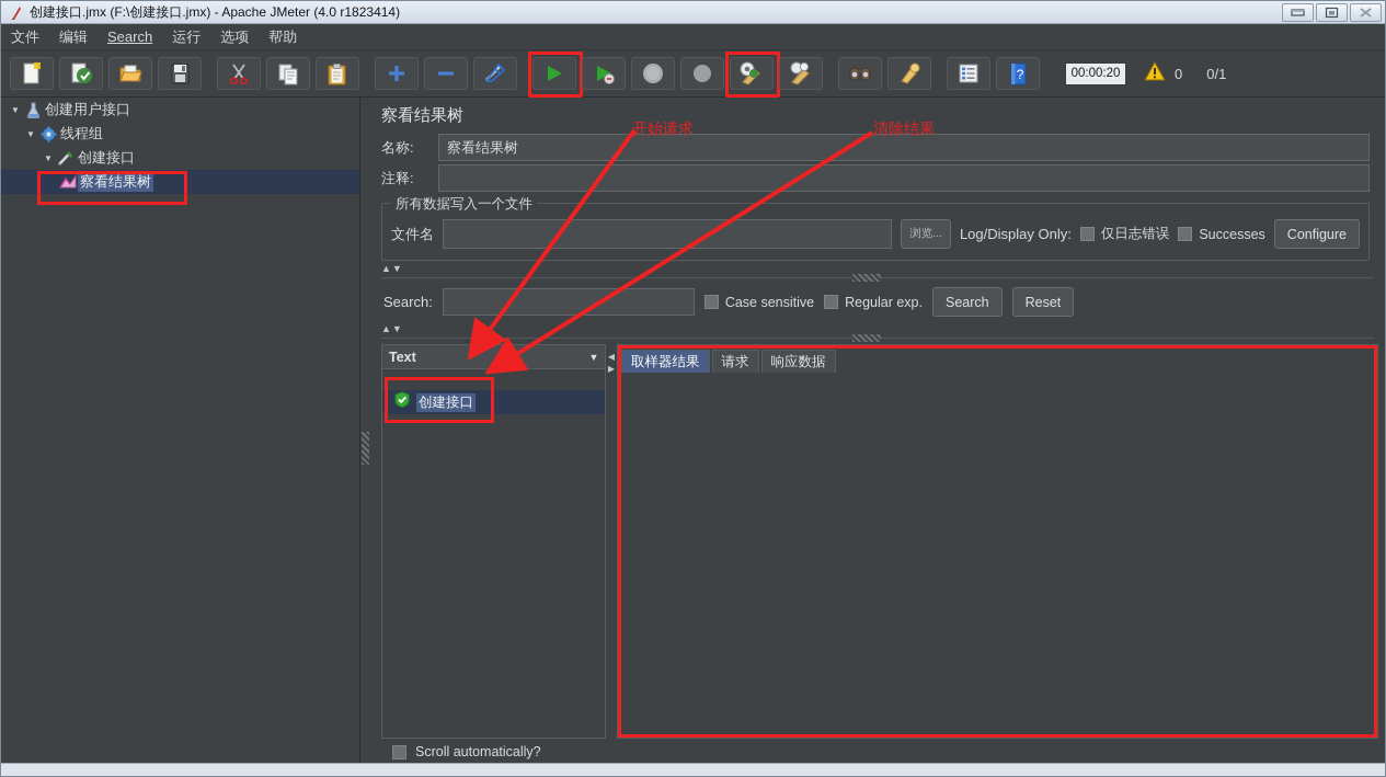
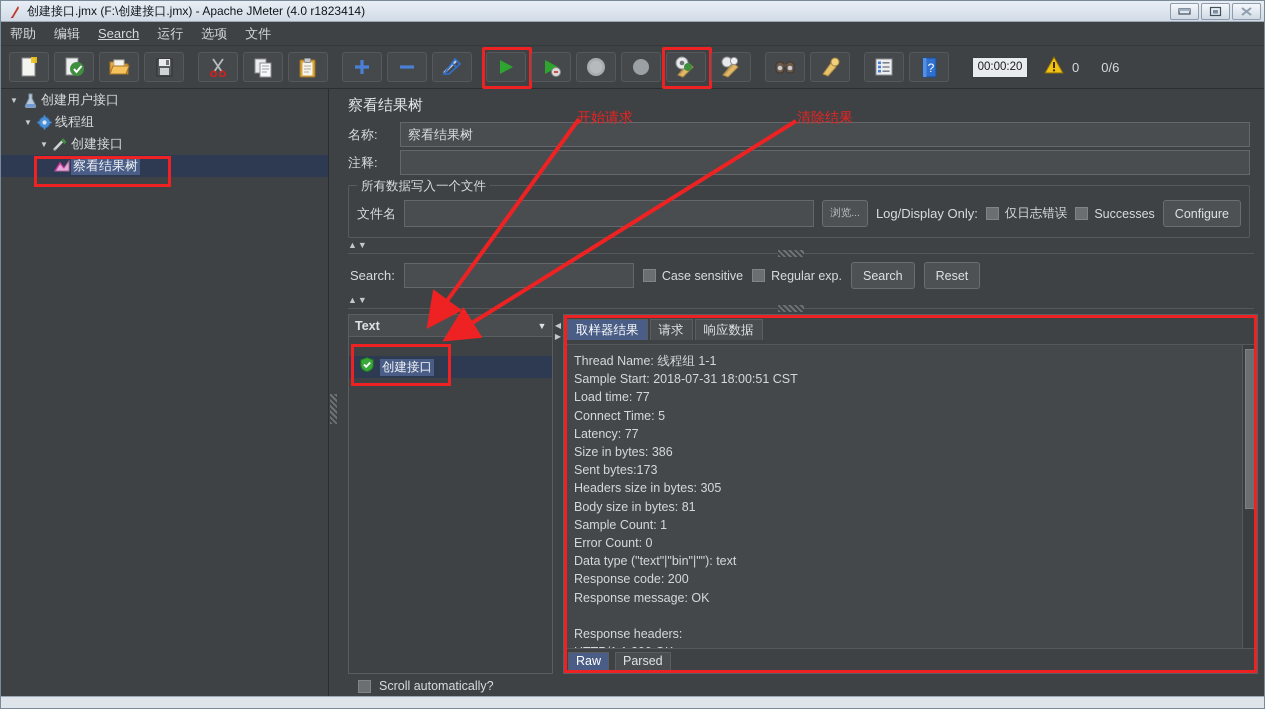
  创建接口.jmx (F:\创建接口.jmx) - Apache JMeter (4.0 r1823414)
- 文件
+ 帮助
  编辑
  Search
  运行
  选项
- 帮助
+ 文件
  ?
  00:00:20
  0
- 0/1
+ 0/6
  ▼
  创建用户接口
  ▼
  线程组
  ▼
  创建接口
  察看结果树
  察看结果树
  名称:
  察看结果树
  注释:
  所有数据写入一个文件
  文件名
  浏览...
  Log/Display Only:
  仅日志错误
  Successes
  Configure
  ▲▼
  Search:
  Case sensitive
  Regular exp.
  Search
  Reset
  ▲▼
  Text
  ▼
  创建接口
  ◀
  ▶
  取样器结果
  请求
  响应数据
+ Thread Name: 线程组 1-1
+ Sample Start: 2018-07-31 18:00:51 CST
+ Load time: 77
+ Connect Time: 5
+ Latency: 77
+ Size in bytes: 386
+ Sent bytes:173
+ Headers size in bytes: 305
+ Body size in bytes: 81
+ Sample Count: 1
+ Error Count: 0
+ Data type ("text"|"bin"|""): text
+ Response code: 200
+ Response message: OK
+ Response headers:
+ Raw
+ Parsed
  Scroll automatically?
  开始请求
  清除结果
